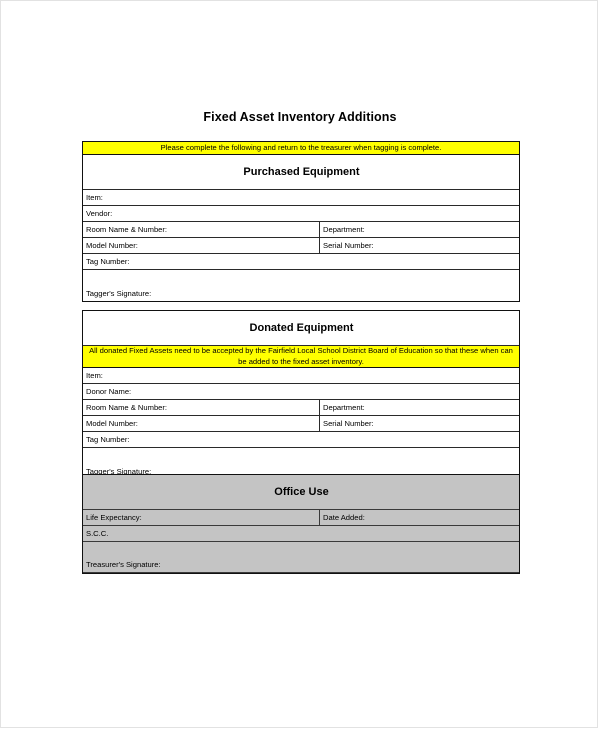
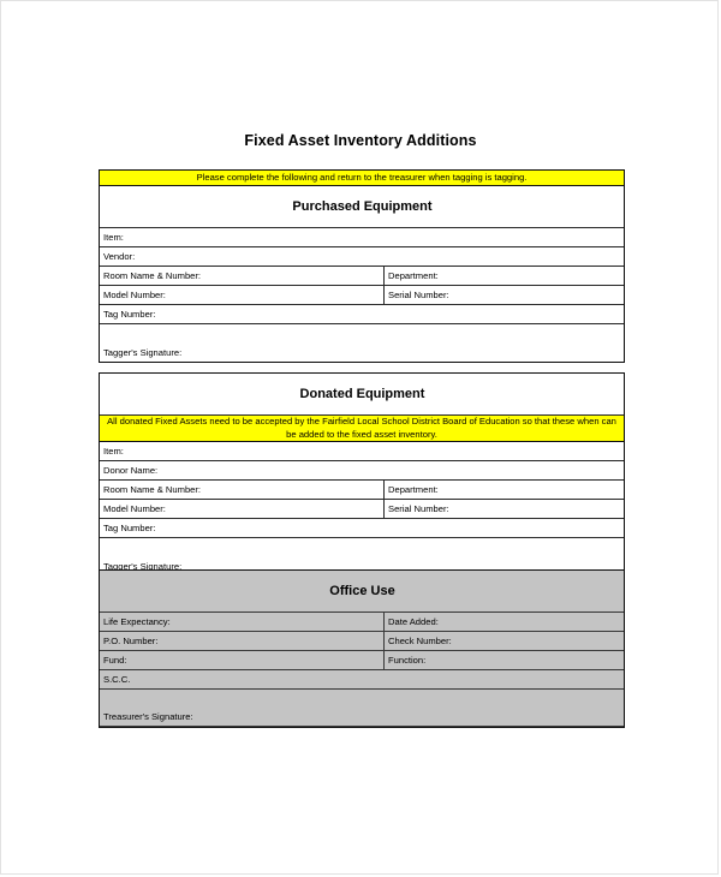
  Fixed Asset Inventory Additions
- Please complete the following and return to the treasurer when tagging is complete.
+ Please complete the following and return to the treasurer when tagging is tagging.
  Purchased Equipment
  Item:
  Vendor:
  Room Name & Number:
  Department:
  Model Number:
  Serial Number:
  Tag Number:
  Tagger's Signature:
  Donated Equipment
  All donated Fixed Assets need to be accepted by the Fairfield Local School District Board of Education so that these when can be added to the fixed asset inventory.
  Item:
  Donor Name:
  Room Name & Number:
  Department:
  Model Number:
  Serial Number:
  Tag Number:
  Tagger's Signature:
  Office Use
  Life Expectancy:
  Date Added:
+ P.O. Number:
+ Check Number:
+ Fund:
+ Function:
  S.C.C.
  Treasurer's Signature:
